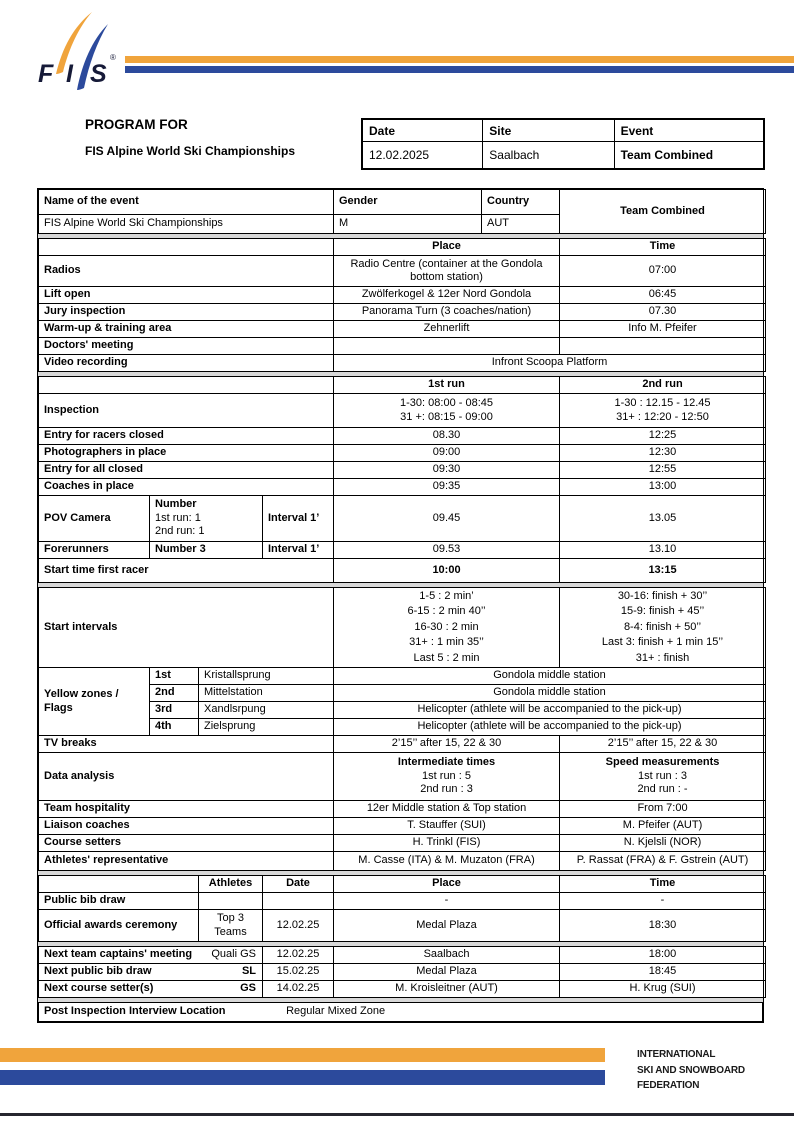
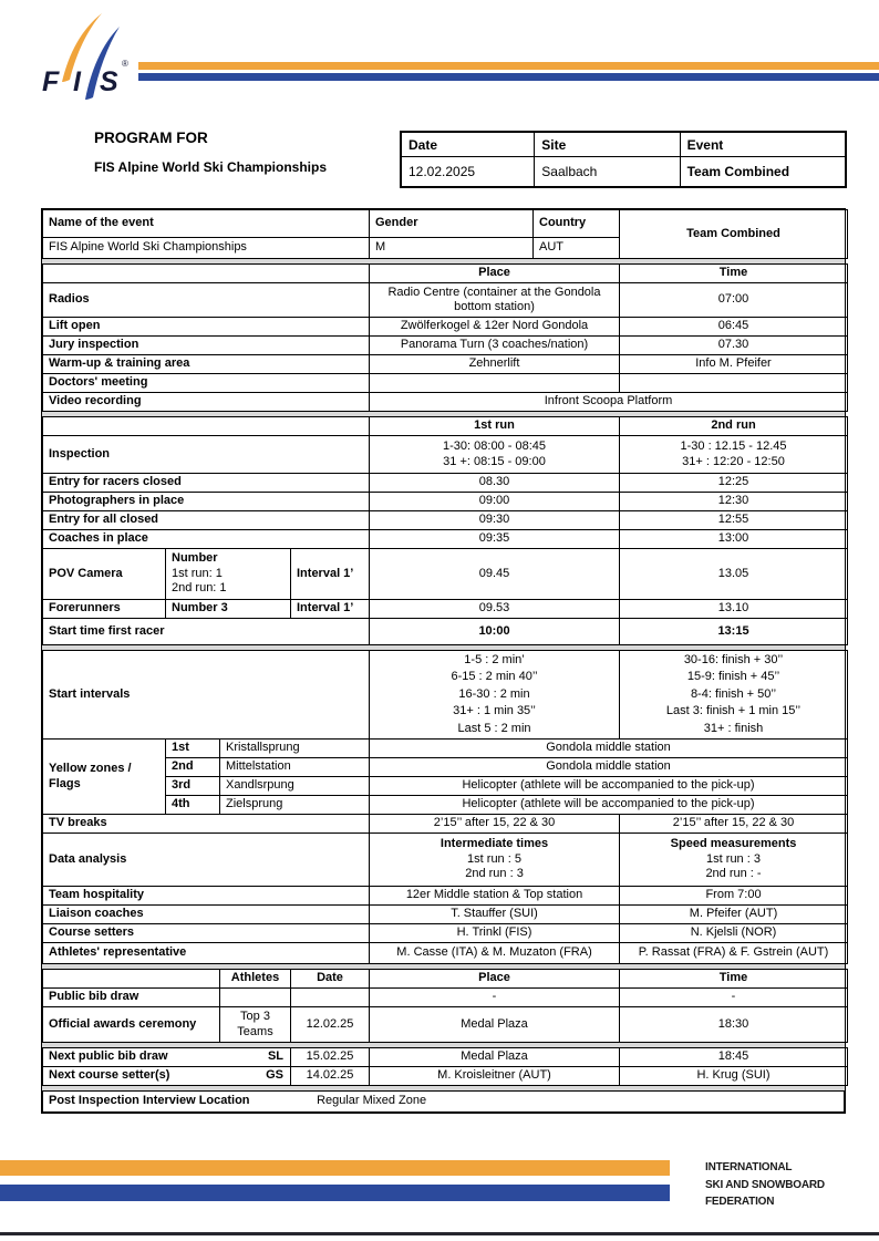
  F
  I
  S
  ®
  PROGRAM FOR
  FIS Alpine World Ski Championships
  Date	Site	Event
  12.02.2025	Saalbach	Team Combined
  Name of the event	Gender	Country	Team Combined
  FIS Alpine World Ski Championships	M	AUT
  	Place	Time
  Radios	Radio Centre (container at the Gondola bottom station)	07:00
  Lift open	Zwölferkogel & 12er Nord Gondola	06:45
  Jury inspection	Panorama Turn (3 coaches/nation)	07.30
  Warm-up & training area	Zehnerlift	Info M. Pfeifer
  Doctors' meeting
  Video recording	Infront Scoopa Platform
  	1st run	2nd run
  Inspection	1-30: 08:00 - 08:45 31 +: 08:15 - 09:00	1-30 : 12.15 - 12.45 31+ : 12:20 - 12:50
  Entry for racers closed	08.30	12:25
  Photographers in place	09:00	12:30
  Entry for all closed	09:30	12:55
  Coaches in place	09:35	13:00
  POV Camera	Number 1st run: 1 2nd run: 1	Interval 1’	09.45	13.05
  Forerunners	Number 3	Interval 1’	09.53	13.10
  Start time first racer	10:00	13:15
  Start intervals	1-5 : 2 min’ 6-15 : 2 min 40’’ 16-30 : 2 min 31+ : 1 min 35’’ Last 5 : 2 min	30-16: finish + 30’’ 15-9: finish + 45’’ 8-4: finish + 50’’ Last 3: finish + 1 min 15’’ 31+ : finish
  Yellow zones / Flags	1st	Kristallsprung	Gondola middle station
  2nd	Mittelstation	Gondola middle station
  3rd	Xandlsrpung	Helicopter (athlete will be accompanied to the pick-up)
  4th	Zielsprung	Helicopter (athlete will be accompanied to the pick-up)
  TV breaks	2’15’’ after 15, 22 & 30	2’15’’ after 15, 22 & 30
  Data analysis	Intermediate times 1st run : 5 2nd run : 3	Speed measurements 1st run : 3 2nd run : -
  Team hospitality	12er Middle station & Top station	From 7:00
  Liaison coaches	T. Stauffer (SUI)	M. Pfeifer (AUT)
  Course setters	H. Trinkl (FIS)	N. Kjelsli (NOR)
  Athletes' representative	M. Casse (ITA) & M. Muzaton (FRA)	P. Rassat (FRA) & F. Gstrein (AUT)
  	Athletes	Date	Place	Time
  Public bib draw			-	-
  Official awards ceremony	Top 3 Teams	12.02.25	Medal Plaza	18:30
- Next team captains' meeting Quali GS	12.02.25	Saalbach	18:00
  Next public bib draw SL	15.02.25	Medal Plaza	18:45
  Next course setter(s) GS	14.02.25	M. Kroisleitner (AUT)	H. Krug (SUI)
  Post Inspection Interview Location Regular Mixed Zone
  INTERNATIONAL
  SKI AND SNOWBOARD
  FEDERATION
